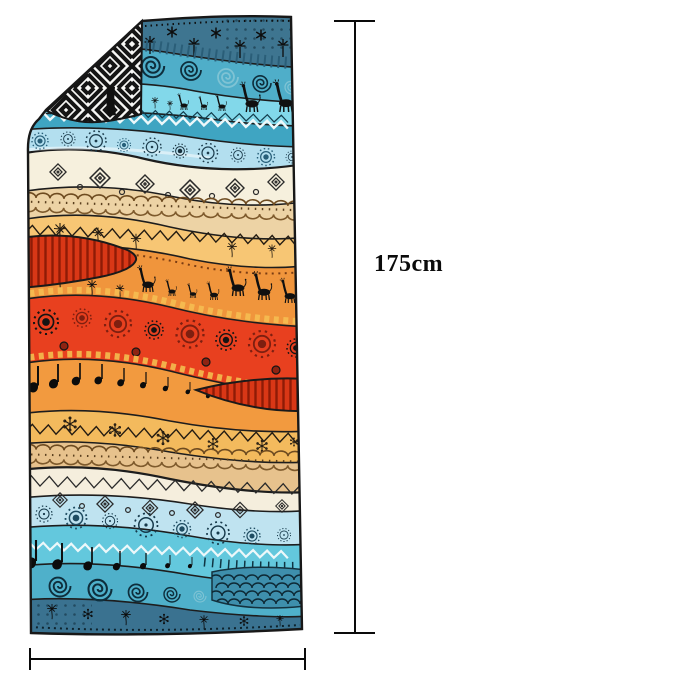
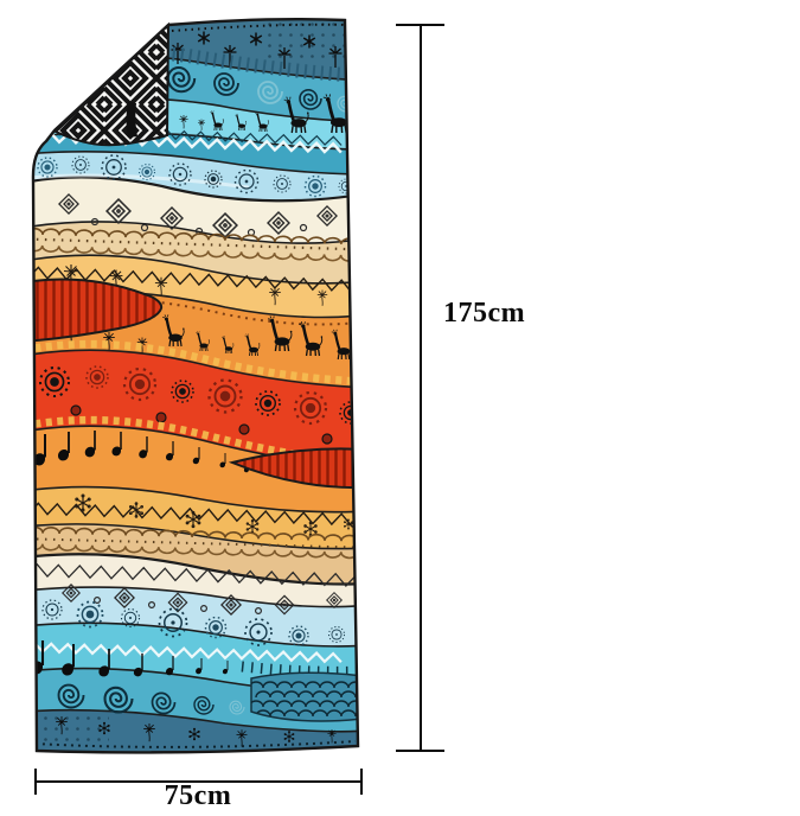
  175cm
+ 75cm
